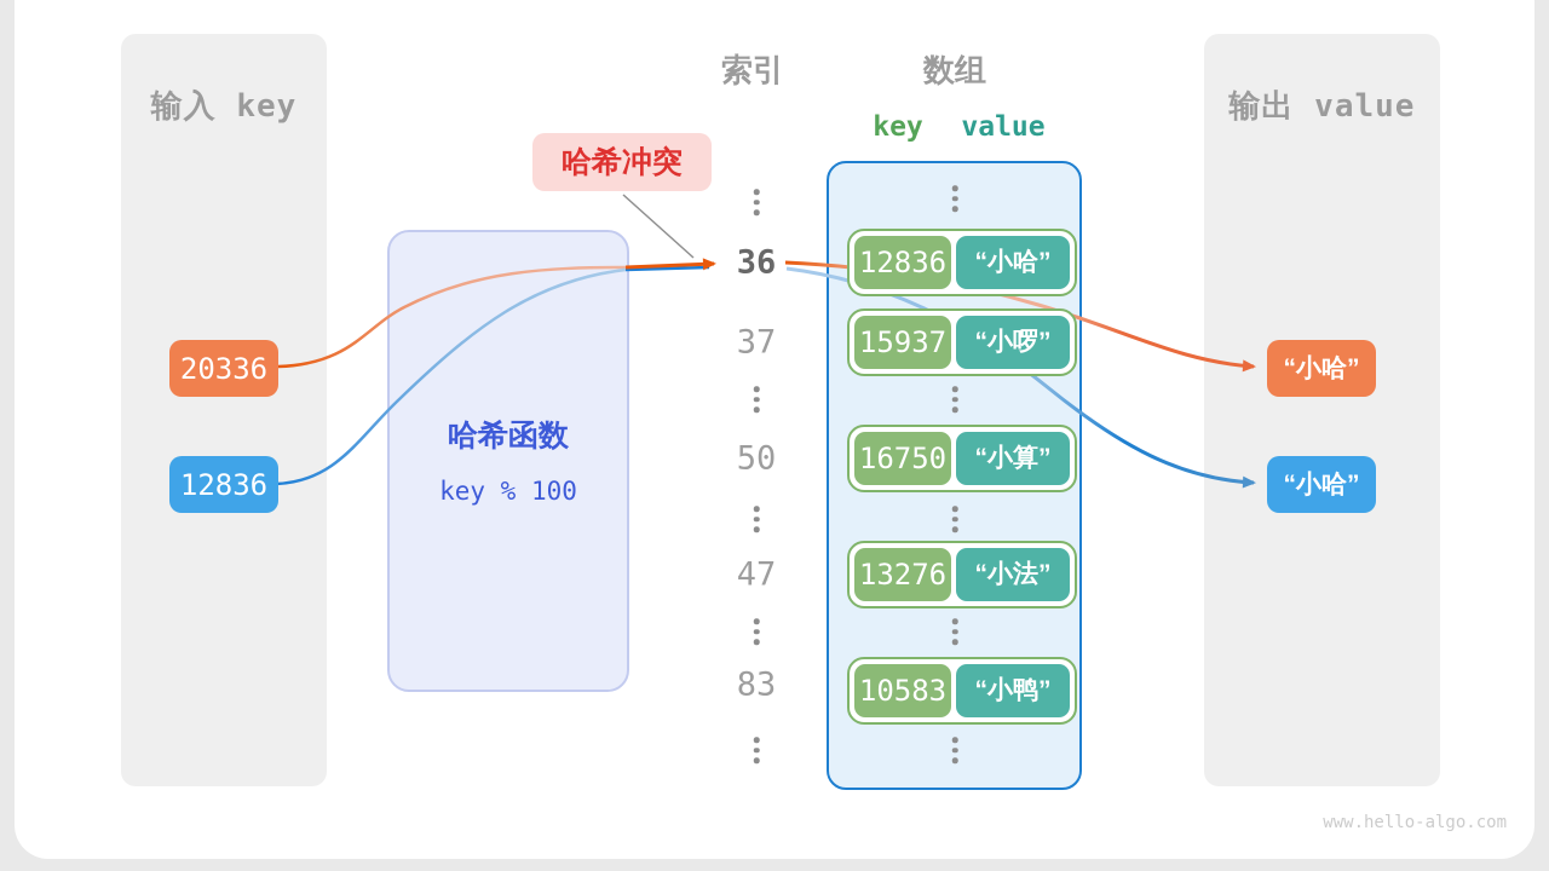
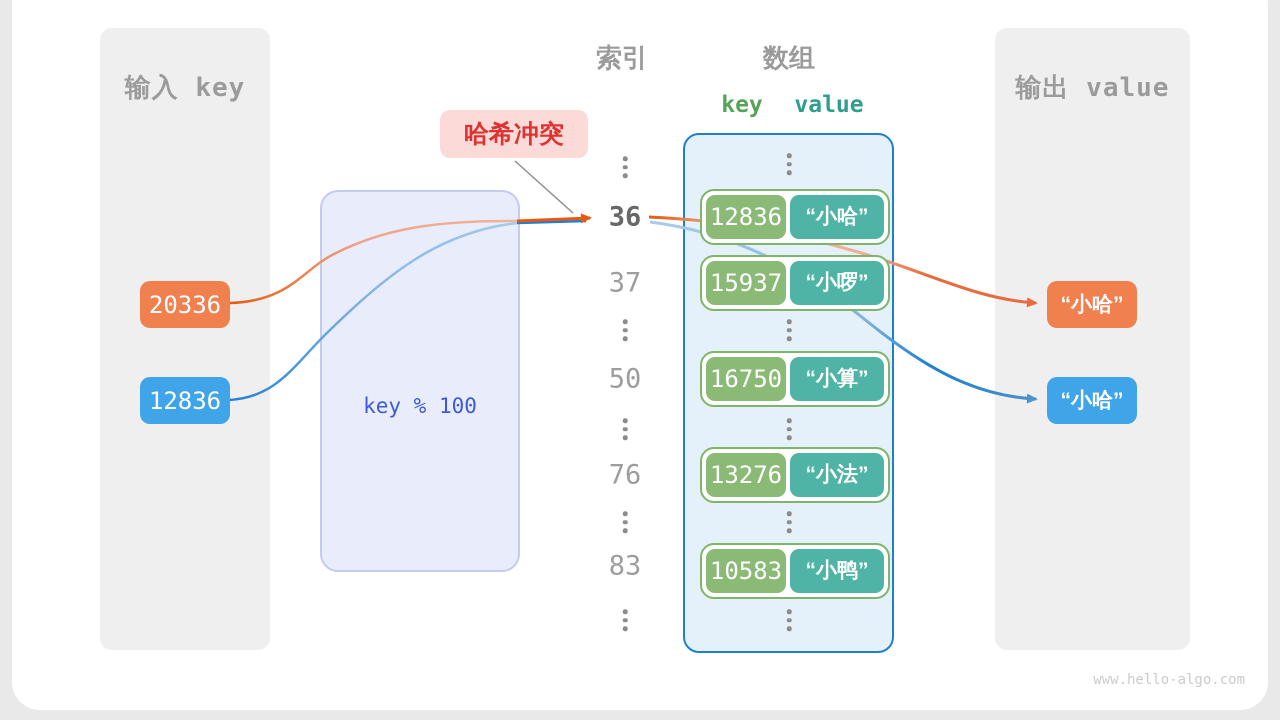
  输入 key
  20336
  12836
- 哈希函数
  key % 100
  哈希冲突
  索引
  36
  37
  50
- 47
+ 76
  83
  数组
  key
  value
  12836
  “小哈”
  15937
  “小啰”
  16750
  “小算”
  13276
  “小法”
  10583
  “小鸭”
  输出 value
  “小哈”
  “小哈”
  www.hello-algo.com
